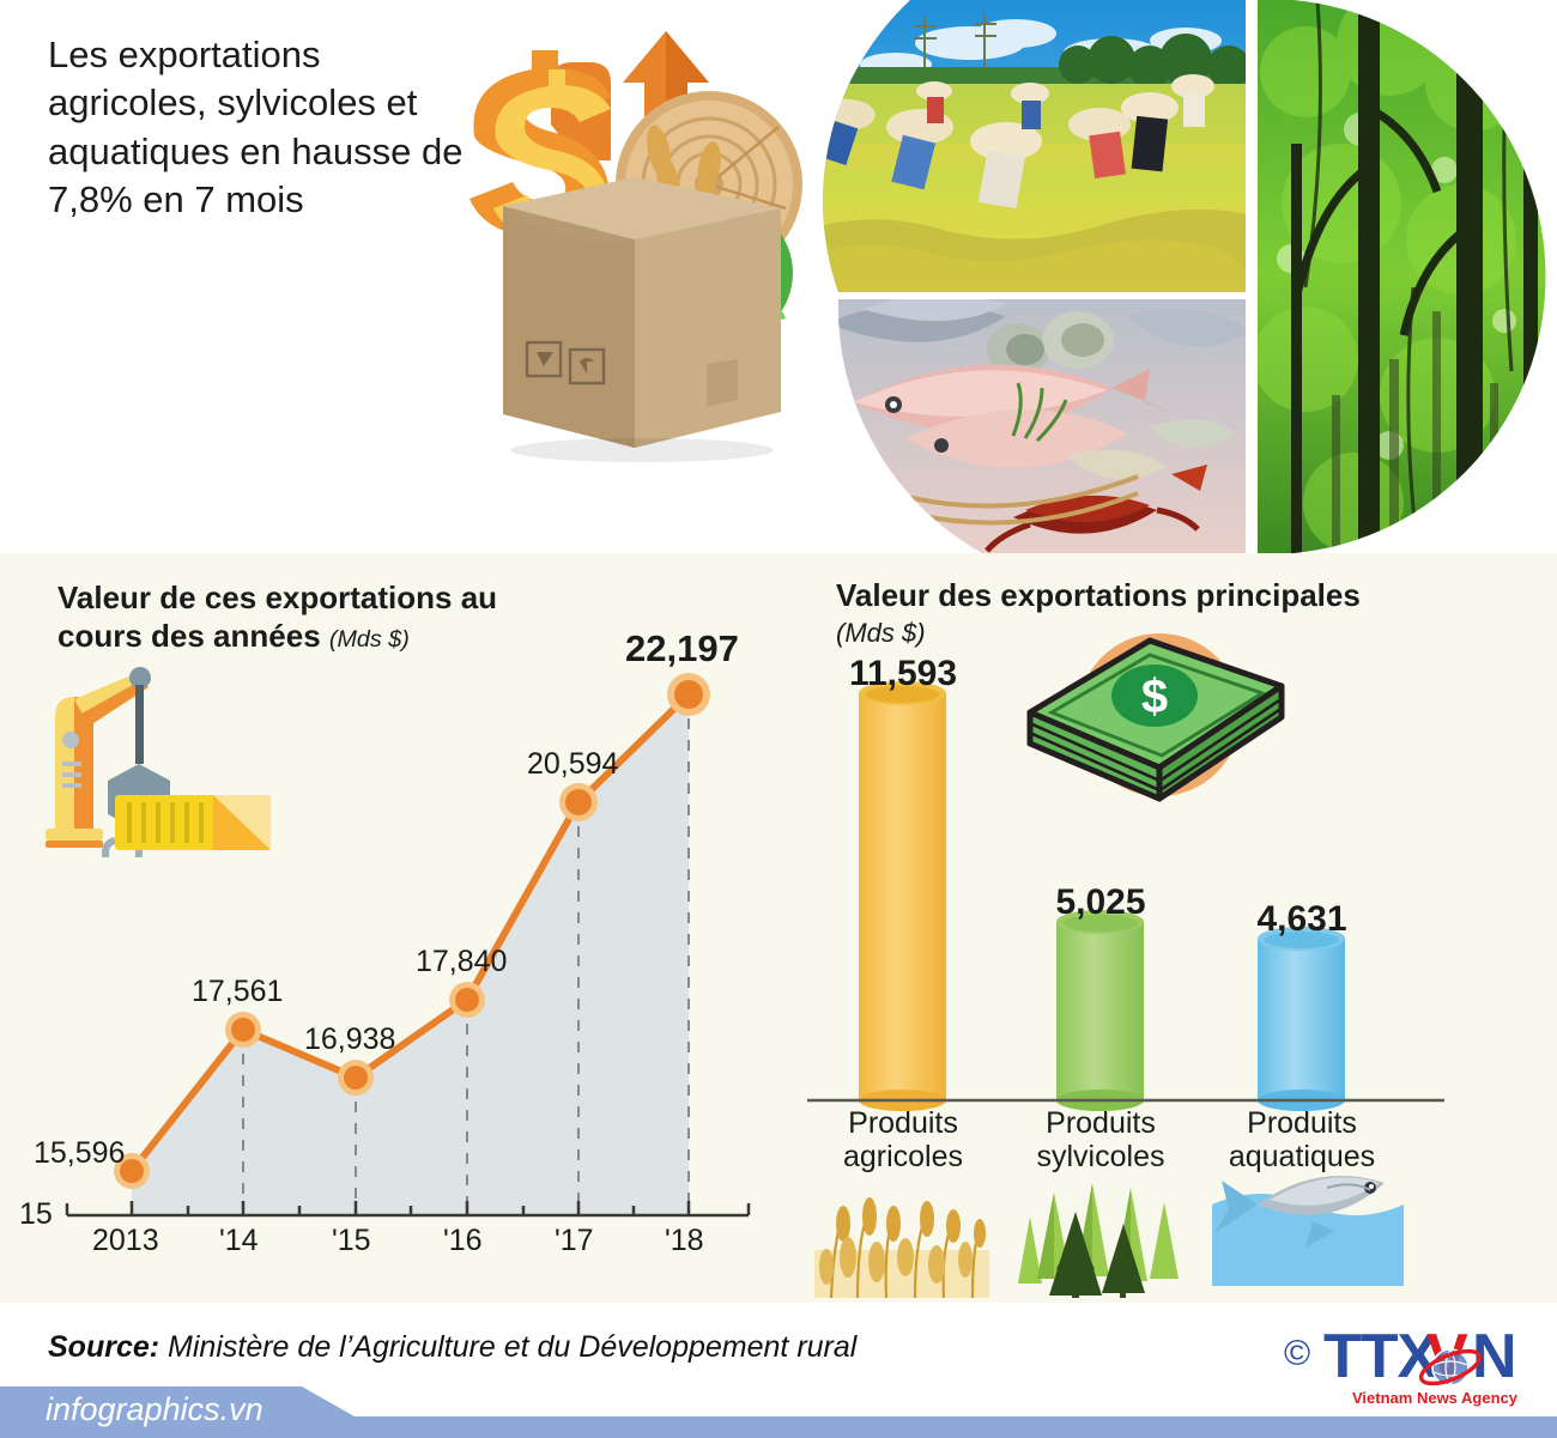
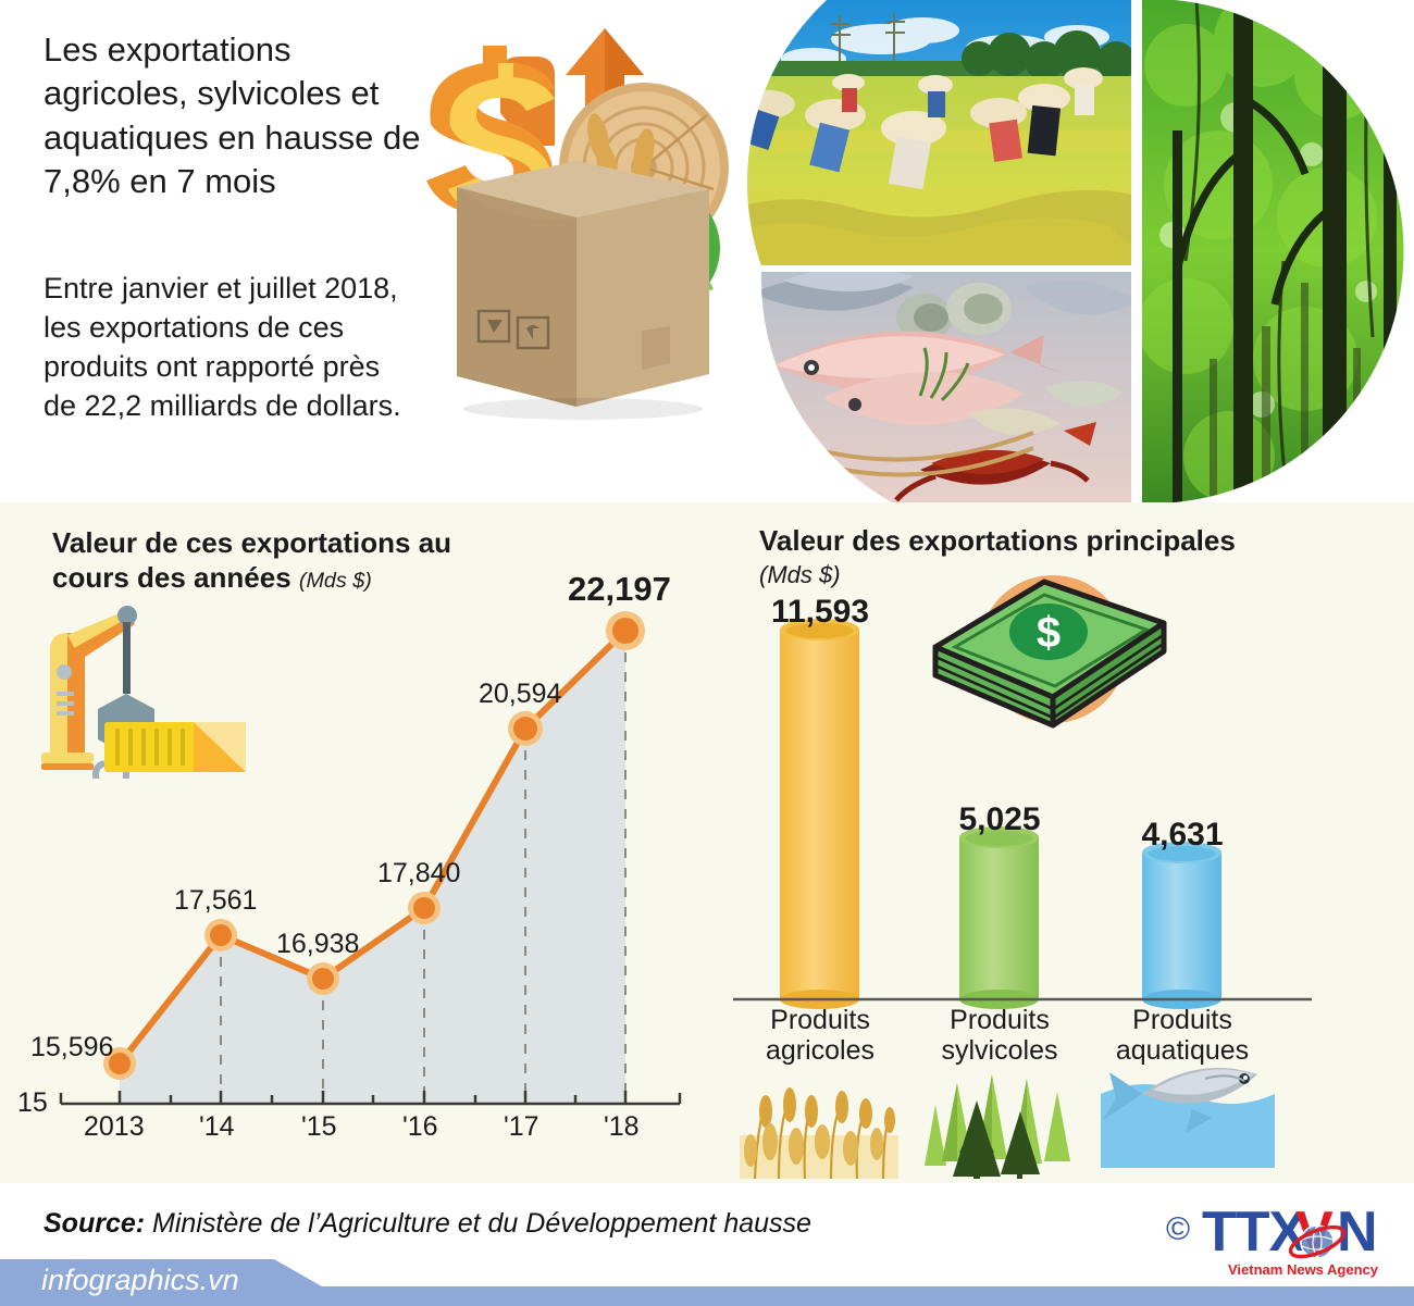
  Les exportations agricoles, sylvicoles et aquatiques en hausse de 7,8% en 7 mois
+ Entre janvier et juillet 2018, les exportations de ces produits ont rapporté près de 22,2 milliards de dollars.
  Valeur de ces exportations au cours des années (Mds $)
  15,596
  17,561
  16,938
  17,840
  20,594
  22,197
  15
  2013
  '14
  '15
  '16
  '17
  '18
  Valeur des exportations principales
  (Mds $)
  $
  11,593
  5,025
  4,631
  Produits
  agricoles
  Produits
  sylvicoles
  Produits
  aquatiques
- Source: Ministère de l’Agriculture et du Développement rural
+ Source: Ministère de l’Agriculture et du Développement hausse
  ©
  TTX
  N
  Vietnam News Agency
  infographics.vn
